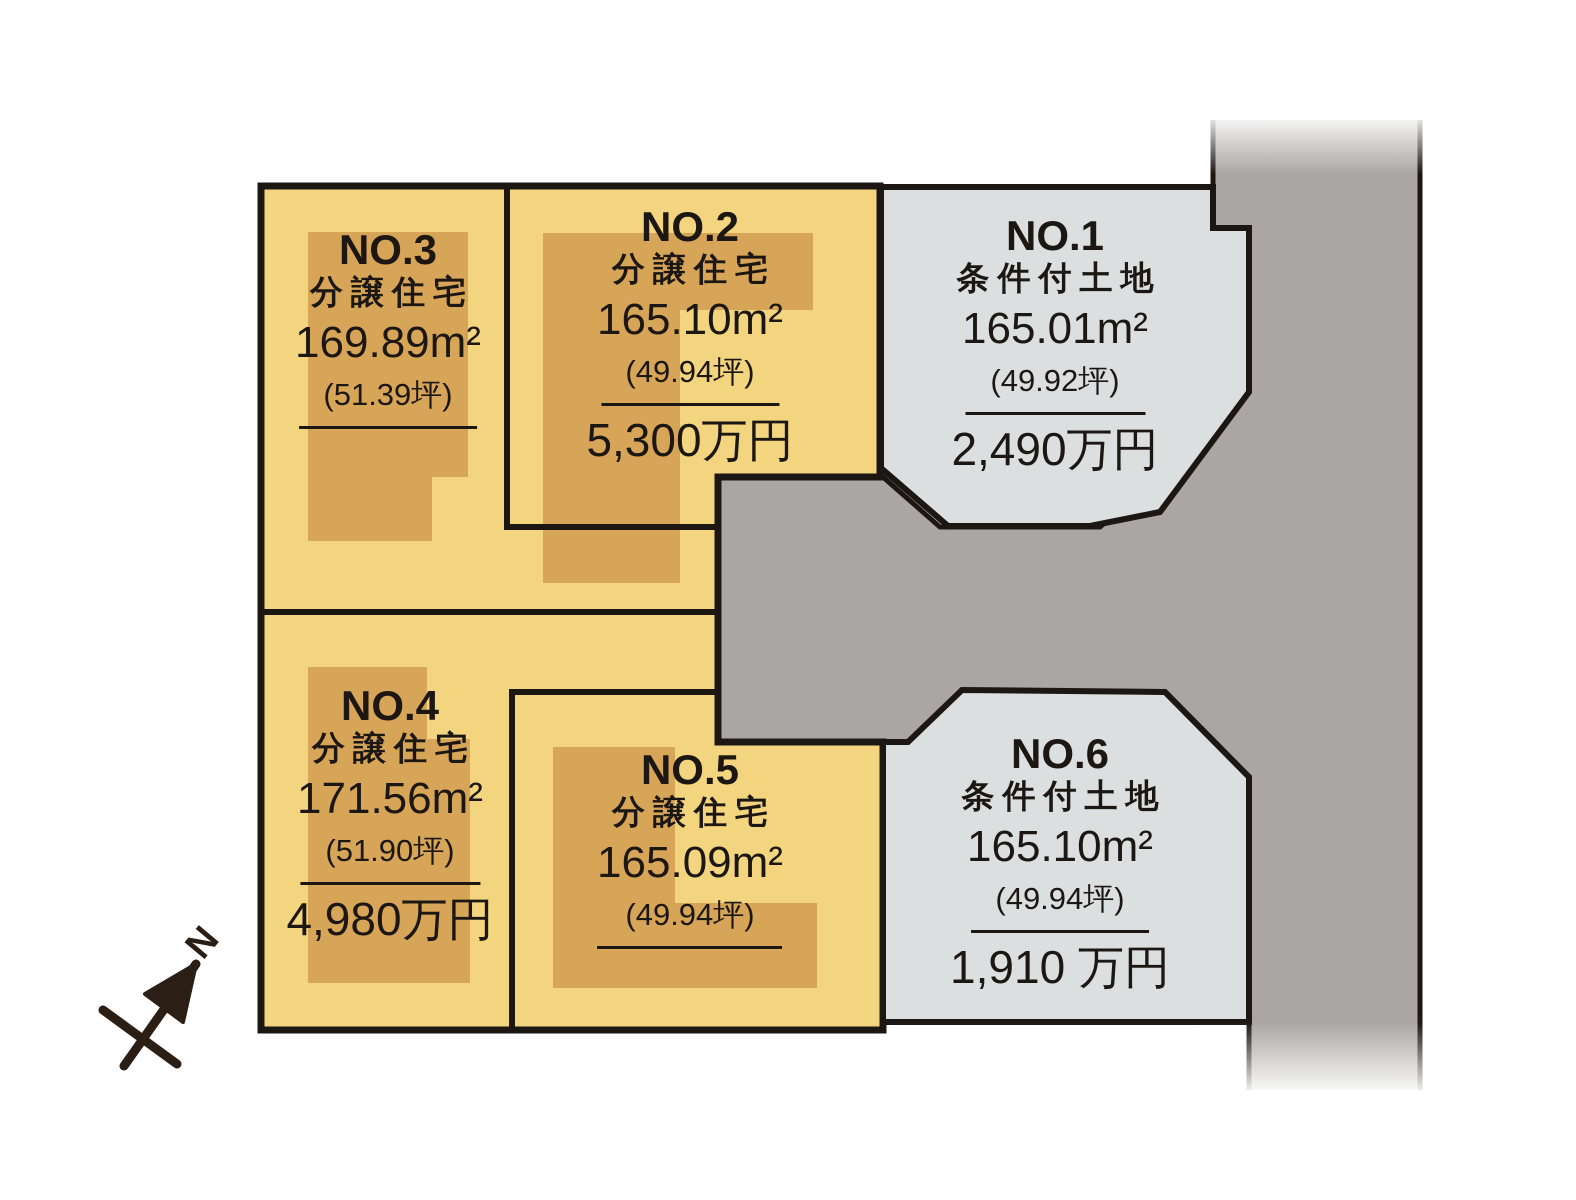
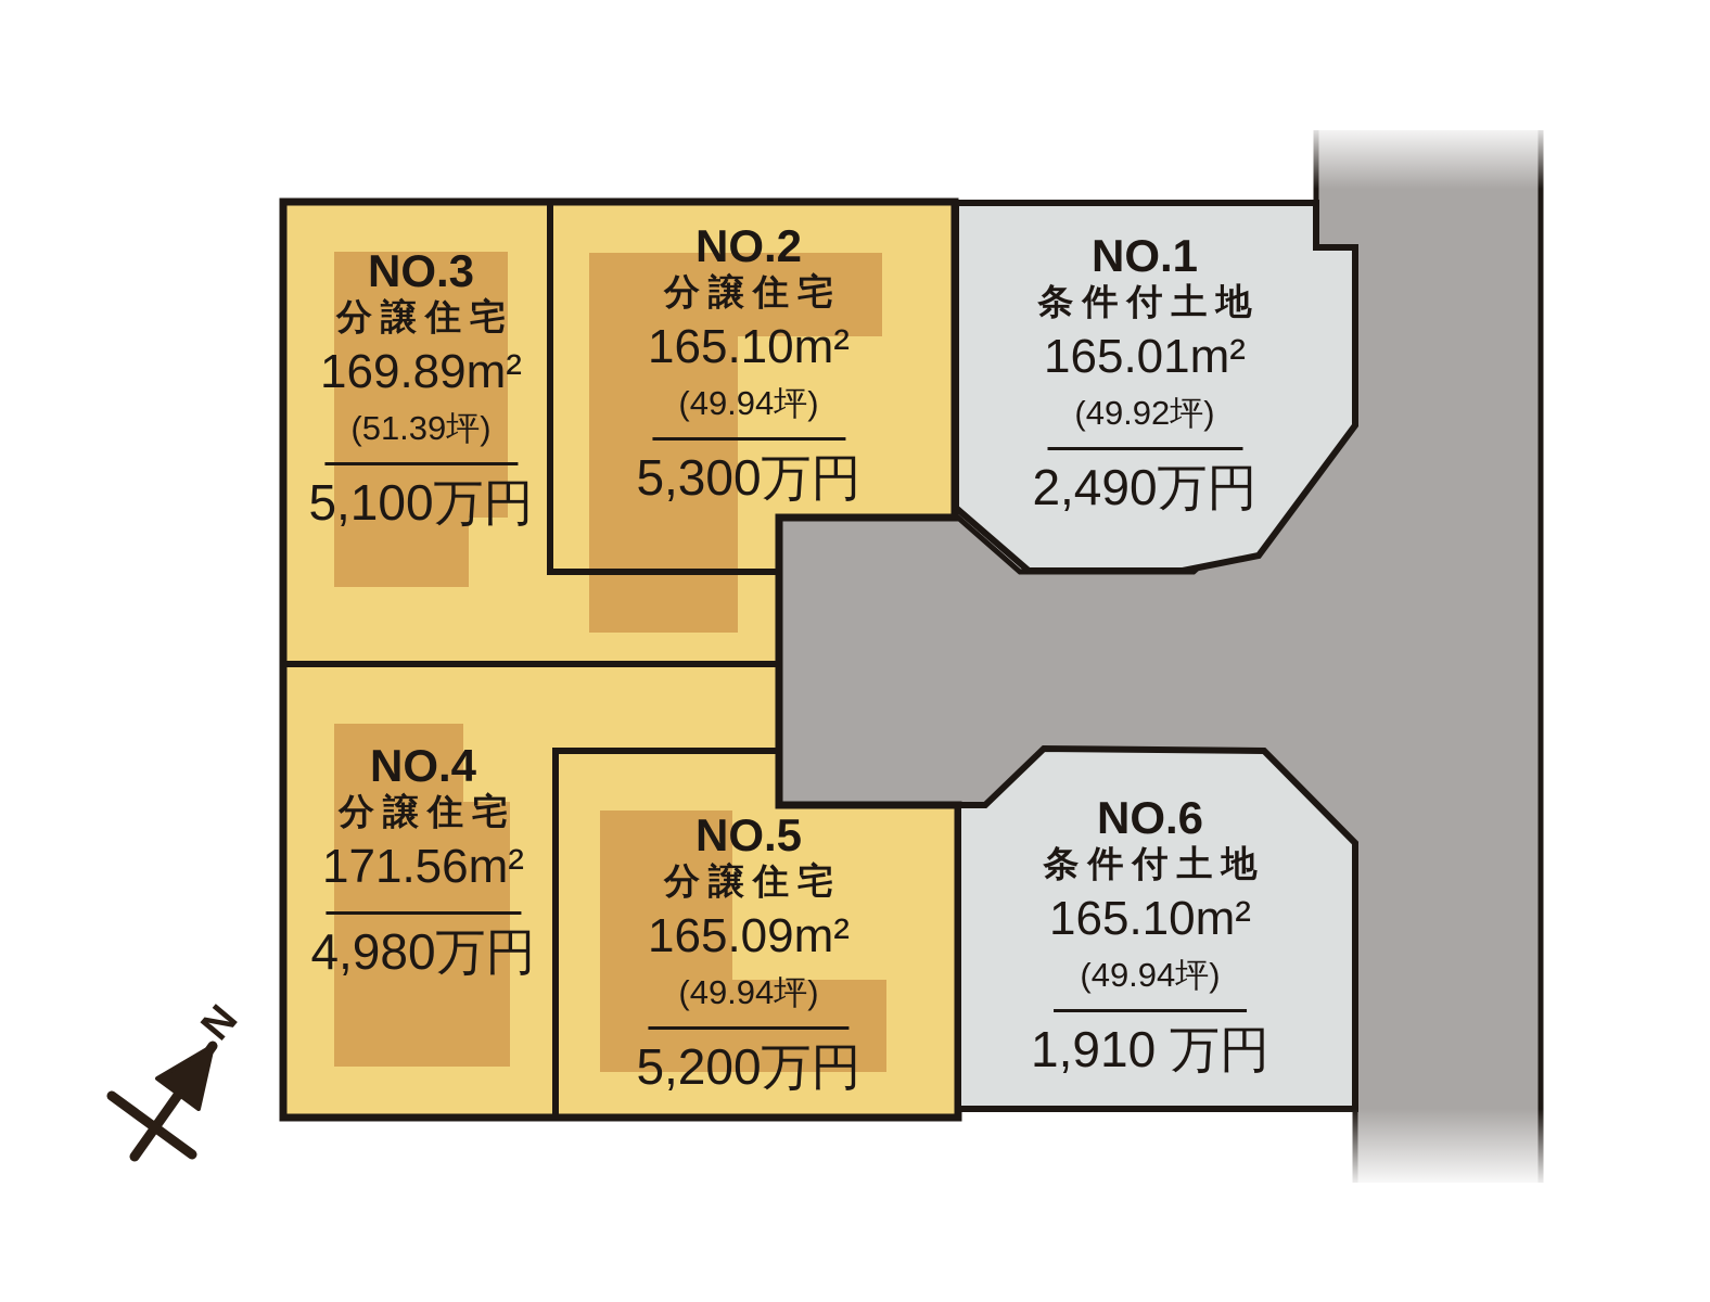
  NO.1
  条件付土地
  165.01m²
  (49.92坪)
  2,490万円
  NO.2
  分譲住宅
  165.10m²
  (49.94坪)
  5,300万円
  NO.3
  分譲住宅
  169.89m²
  (51.39坪)
+ 5,100万円
  NO.4
  分譲住宅
  171.56m²
- (51.90坪)
  4,980万円
  NO.5
  分譲住宅
  165.09m²
  (49.94坪)
+ 5,200万円
  NO.6
  条件付土地
  165.10m²
  (49.94坪)
  1,910 万円
